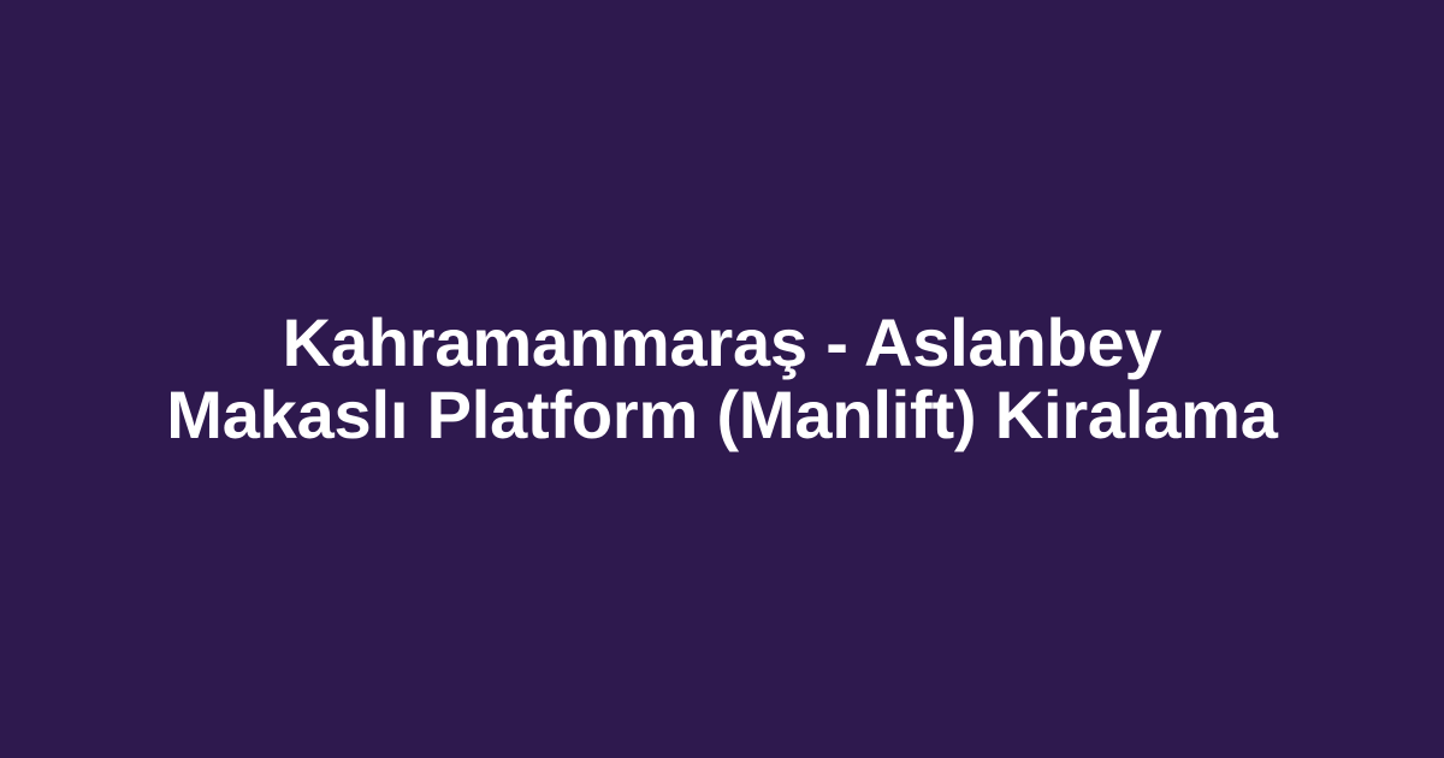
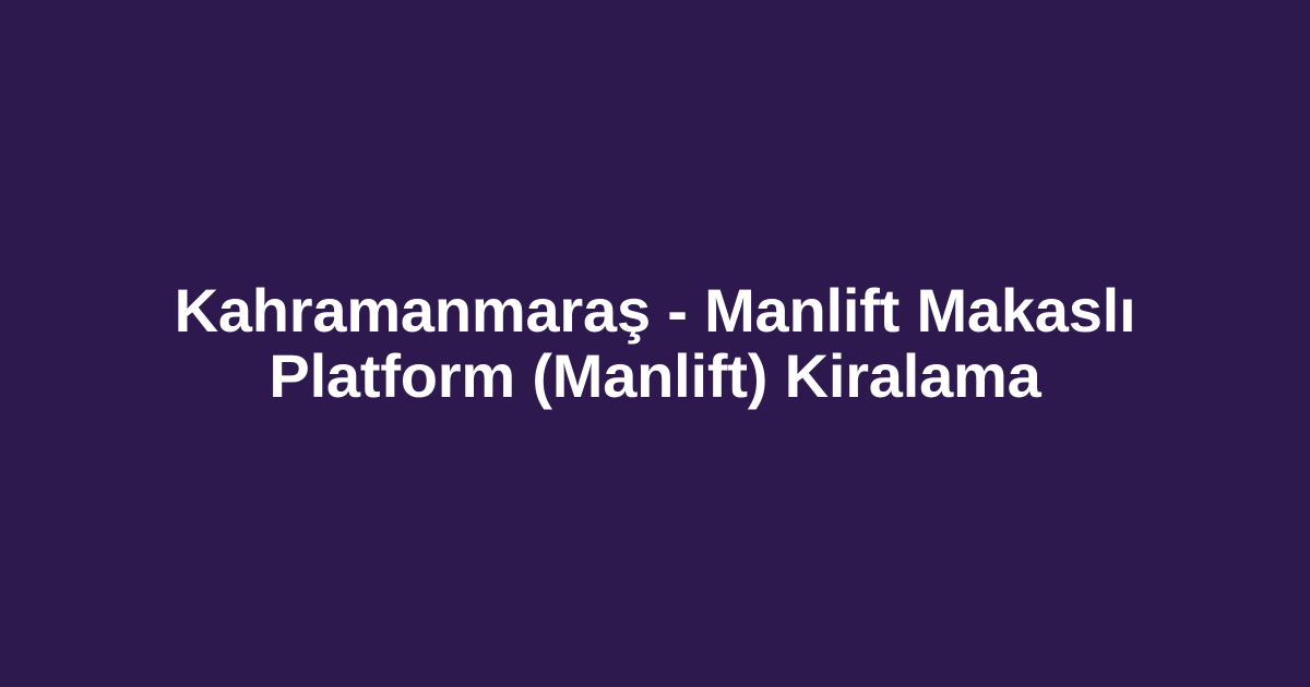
- Kahramanmaraş - Aslanbey Makaslı Platform (Manlift) Kiralama
+ Kahramanmaraş - Manlift Makaslı Platform (Manlift) Kiralama
